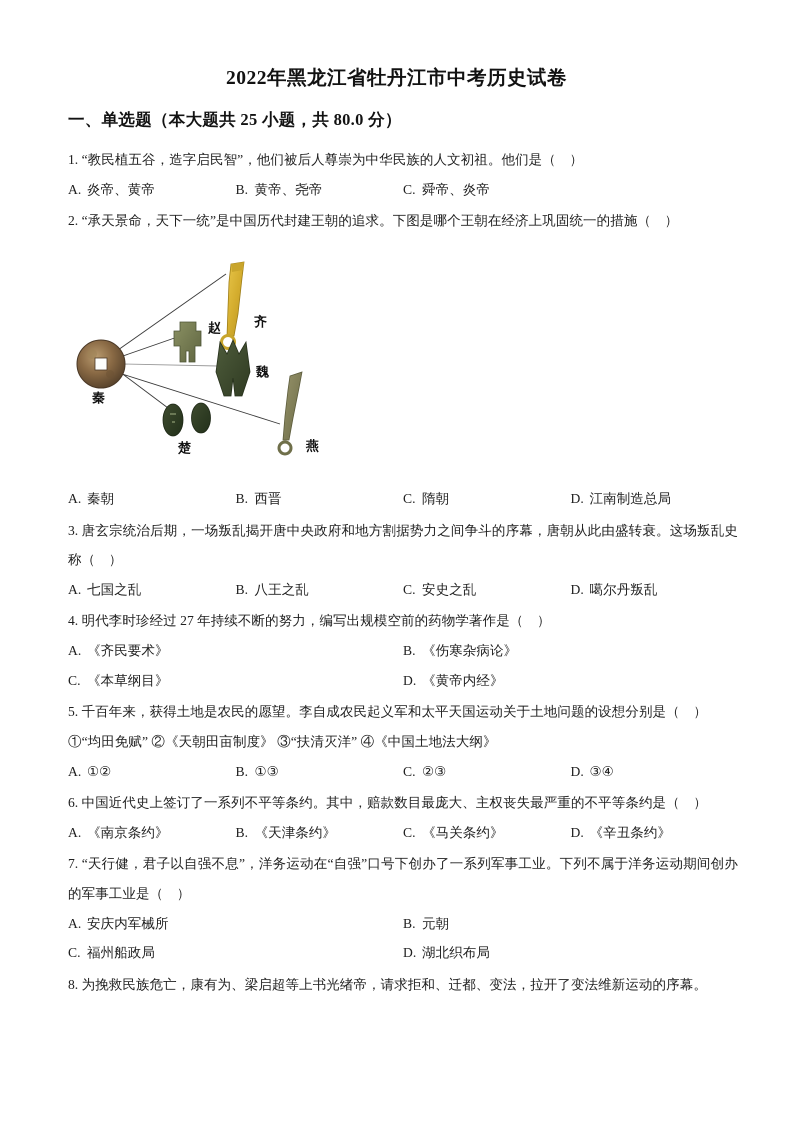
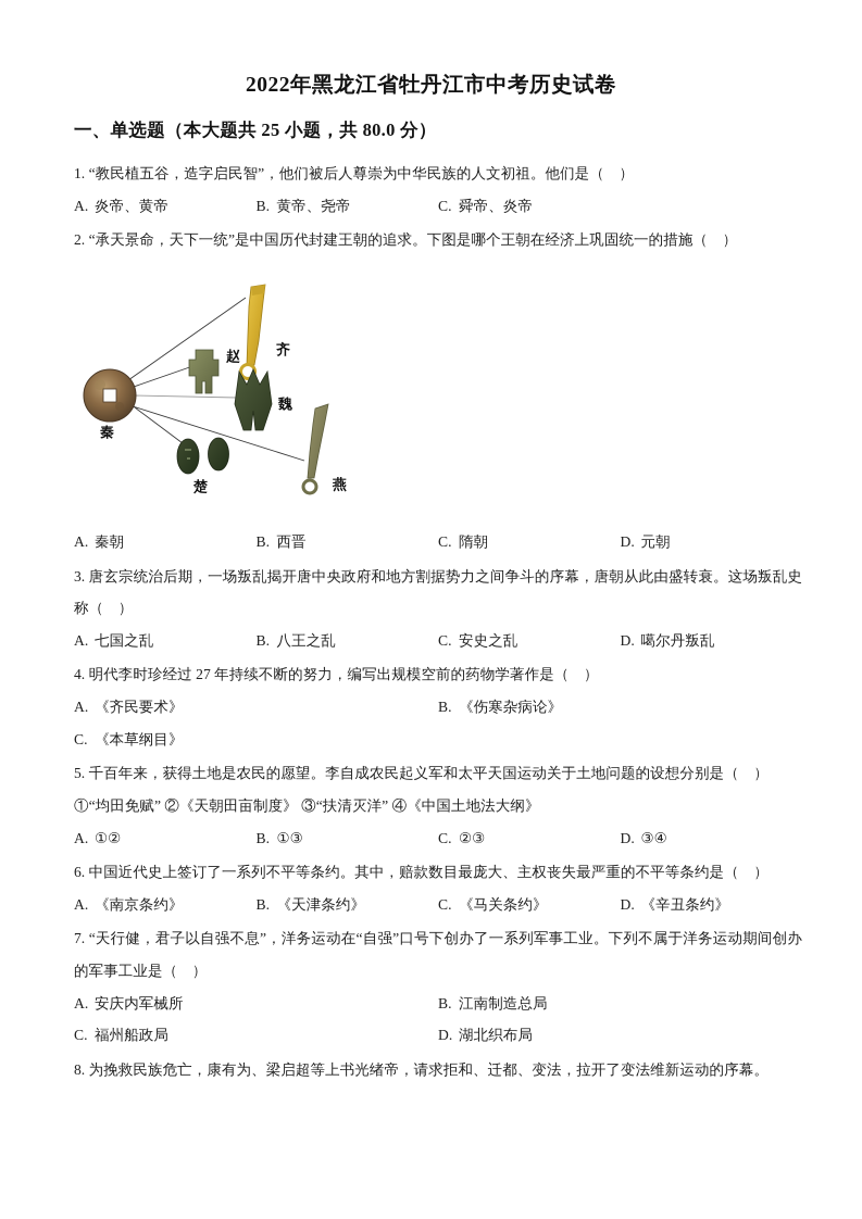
  2022年黑龙江省牡丹江市中考历史试卷
  一、单选题（本大题共 25 小题，共 80.0 分）
  1. “教民植五谷，造字启民智”，他们被后人尊崇为中华民族的人文初祖。他们是（ ）
  A. 炎帝、黄帝
  B. 黄帝、尧帝
  C. 舜帝、炎帝
  2. “承天景命，天下一统”是中国历代封建王朝的追求。下图是哪个王朝在经济上巩固统一的措施（ ）
  秦
  齐
  赵
  魏
  楚
  燕
  A. 秦朝
  B. 西晋
  C. 隋朝
- D. 江南制造总局
+ D. 元朝
  3. 唐玄宗统治后期，一场叛乱揭开唐中央政府和地方割据势力之间争斗的序幕，唐朝从此由盛转衰。这场叛乱史称（ ）
  A. 七国之乱
  B. 八王之乱
  C. 安史之乱
  D. 噶尔丹叛乱
  4. 明代李时珍经过 27 年持续不断的努力，编写出规模空前的药物学著作是（ ）
  A. 《齐民要术》
  B. 《伤寒杂病论》
  C. 《本草纲目》
- D. 《黄帝内经》
  5. 千百年来，获得土地是农民的愿望。李自成农民起义军和太平天国运动关于土地问题的设想分别是（ ）
  ①“均田免赋” ②《天朝田亩制度》 ③“扶清灭洋” ④《中国土地法大纲》
  A. ①②
  B. ①③
  C. ②③
  D. ③④
  6. 中国近代史上签订了一系列不平等条约。其中，赔款数目最庞大、主权丧失最严重的不平等条约是（ ）
  A. 《南京条约》
  B. 《天津条约》
  C. 《马关条约》
  D. 《辛丑条约》
  7. “天行健，君子以自强不息”，洋务运动在“自强”口号下创办了一系列军事工业。下列不属于洋务运动期间创办的军事工业是（ ）
  A. 安庆内军械所
- B. 元朝
+ B. 江南制造总局
  C. 福州船政局
  D. 湖北织布局
  8. 为挽救民族危亡，康有为、梁启超等上书光绪帝，请求拒和、迁都、变法，拉开了变法维新运动的序幕。
